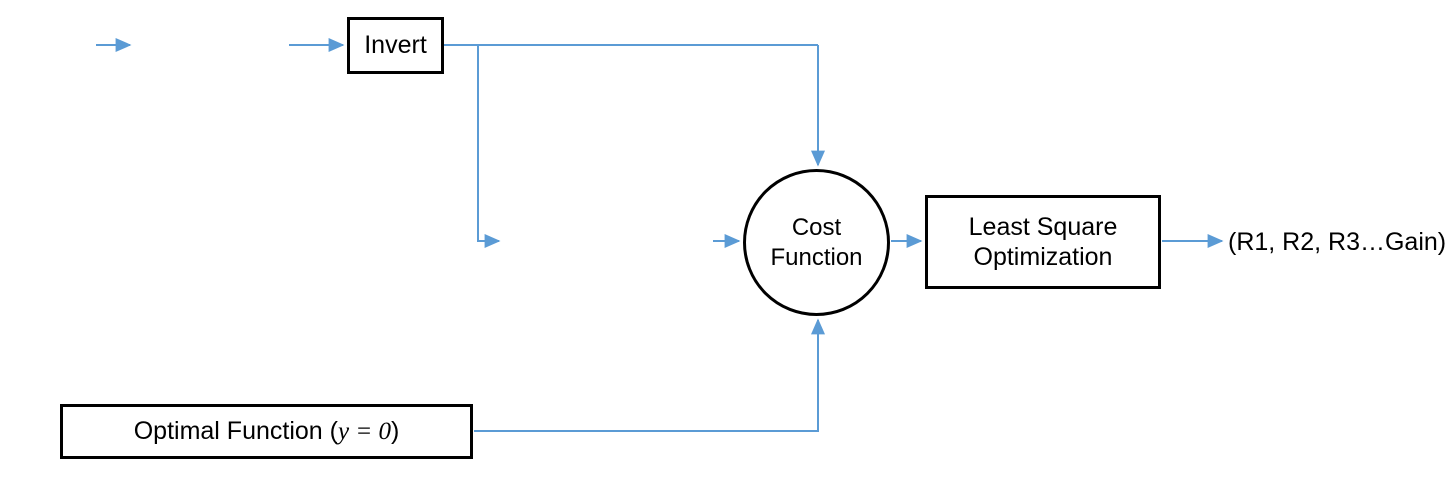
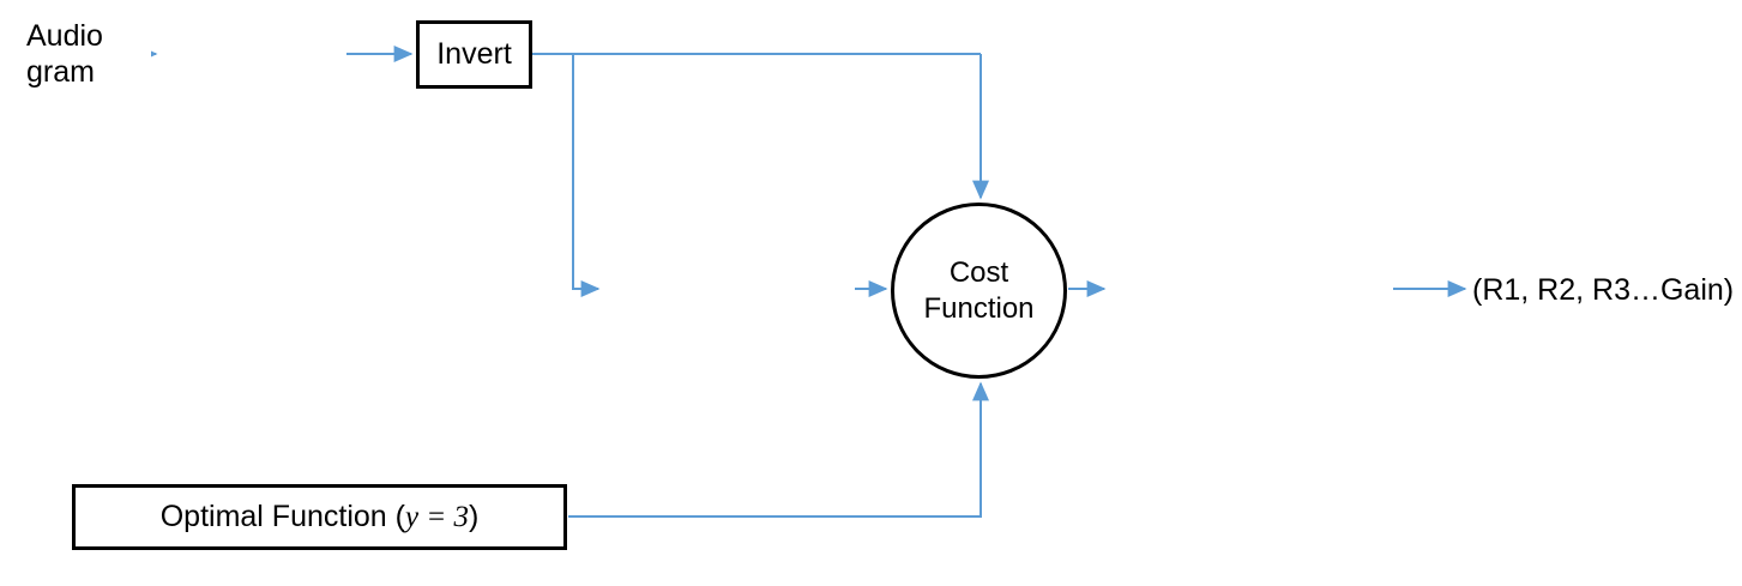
+ Audio
+ gram
  Invert
  Cost
  Function
- Least Square
- Optimization
  (R1, R2, R3…Gain)
- Optimal Function (y = 0)
+ Optimal Function (y = 3)
